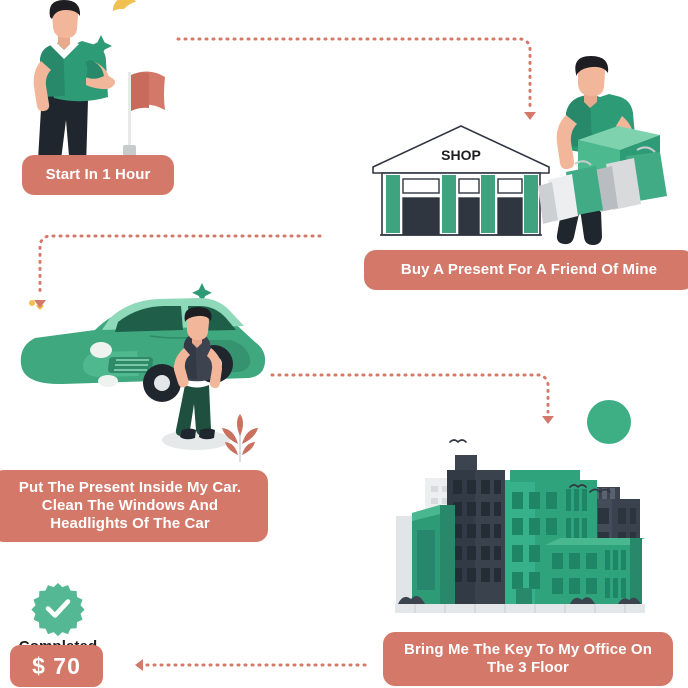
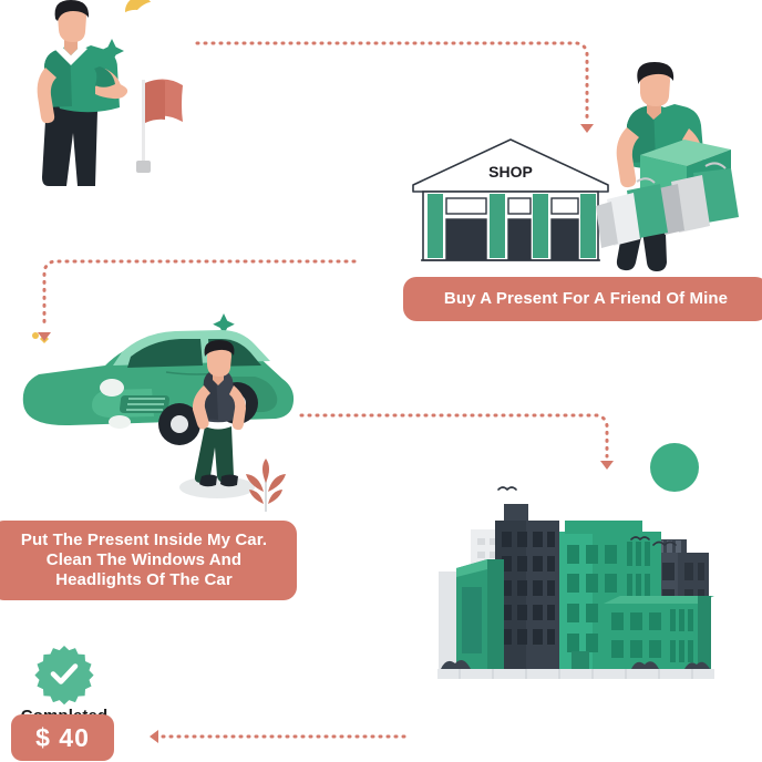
  SHOP
- Start In 1 Hour
  Buy A Present For A Friend Of Mine
  Put The Present Inside My Car. Clean The Windows And Headlights Of The Car
- Bring Me The Key To My Office On The 3 Floor
- $ 70
+ $ 40
